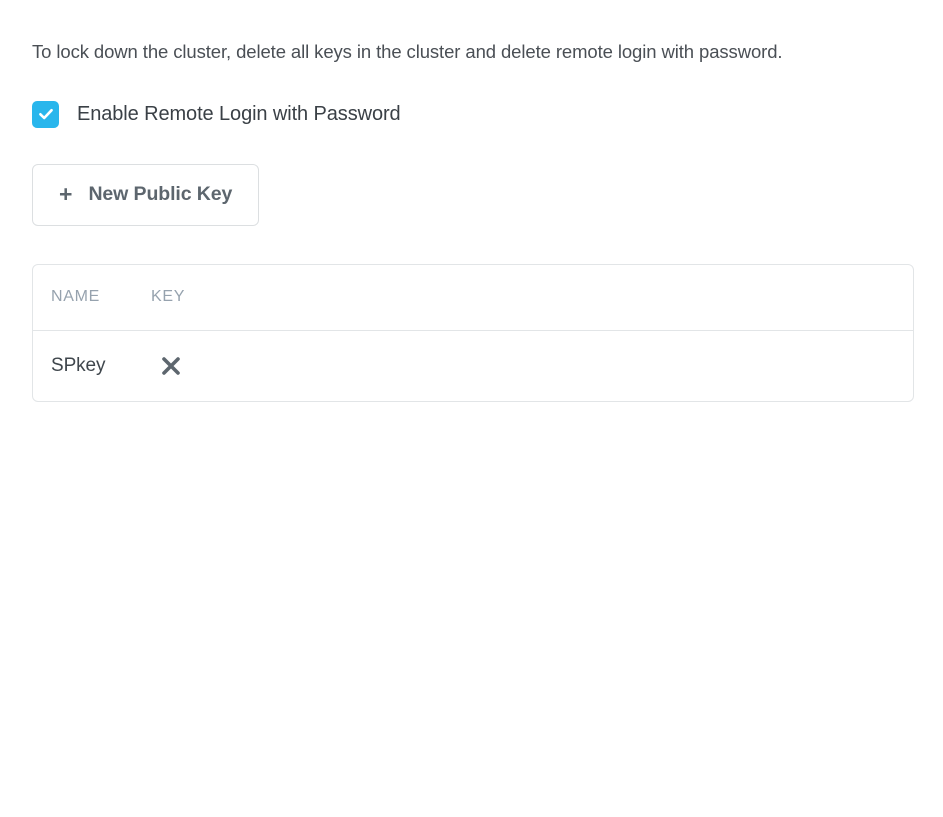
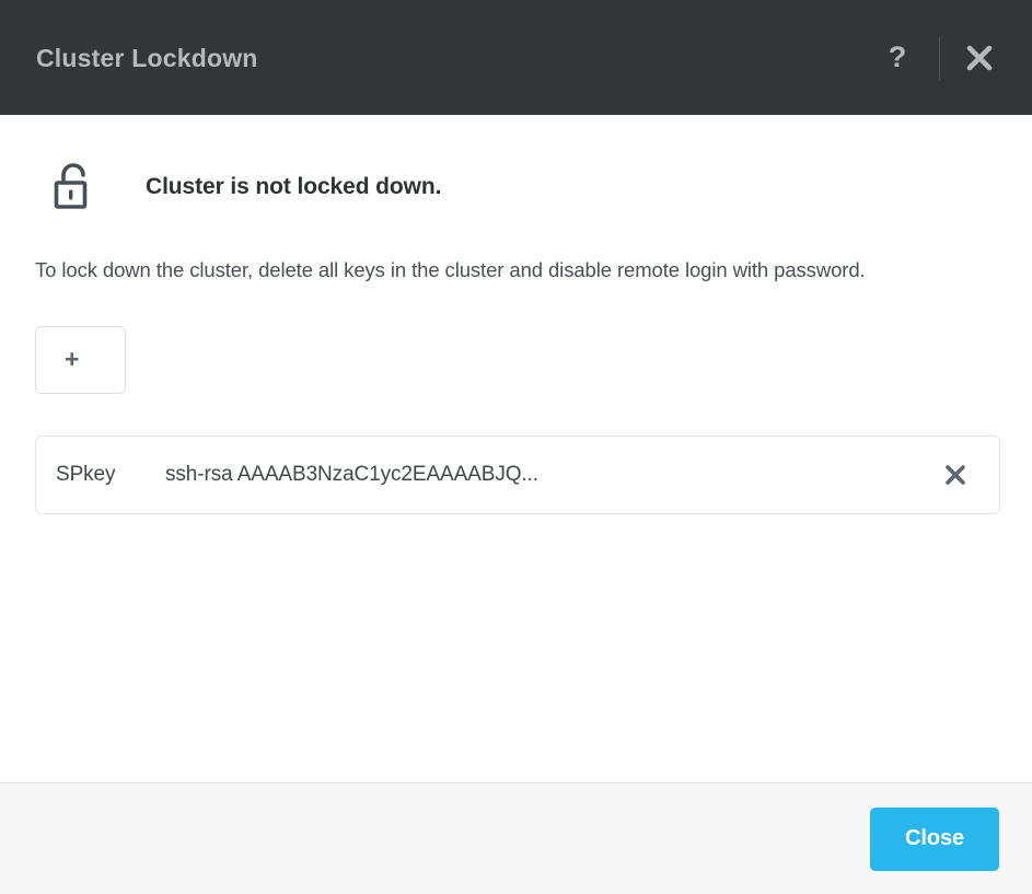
+ Cluster Lockdown
+ ?
+ Cluster is not locked down.
- To lock down the cluster, delete all keys in the cluster and delete remote login with password.
+ To lock down the cluster, delete all keys in the cluster and disable remote login with password.
- Enable Remote Login with Password
  +
- New Public Key
- NAME
- KEY
  SPkey
+ ssh-rsa AAAAB3NzaC1yc2EAAAABJQ...
+ Close
